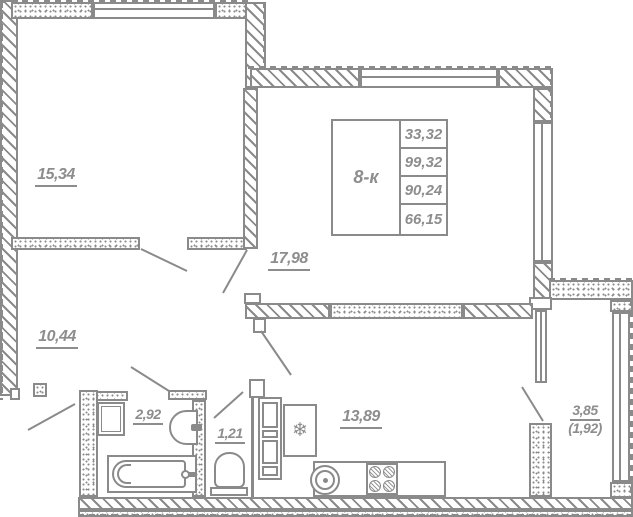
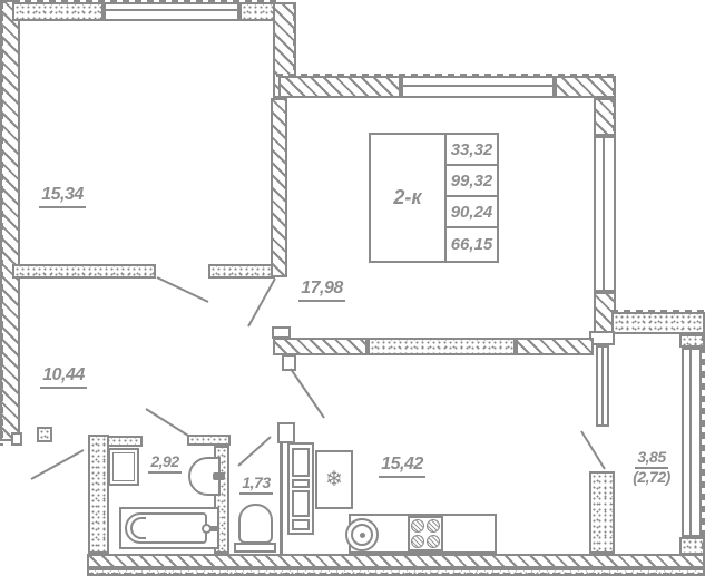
  ❄
  15,34
  17,98
  10,44
  2,92
- 1,21
+ 1,73
- 13,89
+ 15,42
  3,85
- (1,92)
+ (2,72)
- 8-к
+ 2-к
  33,32
  99,32
  90,24
  66,15
